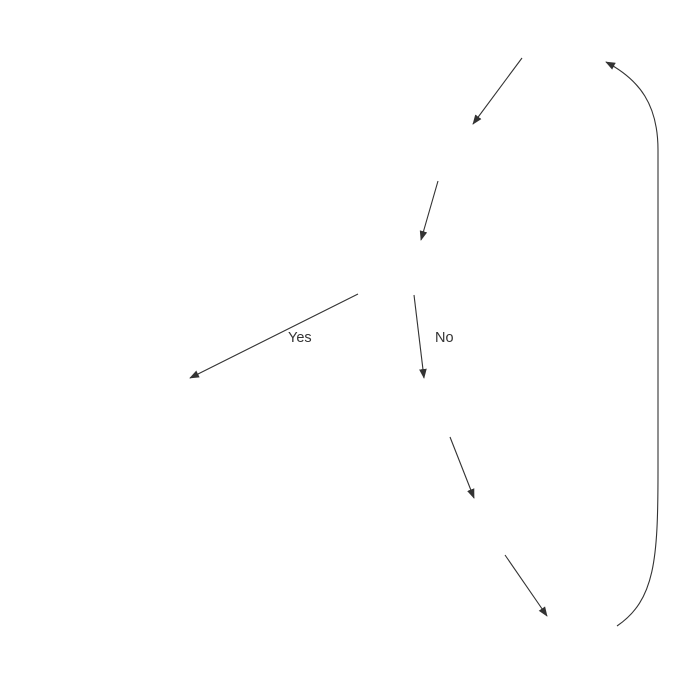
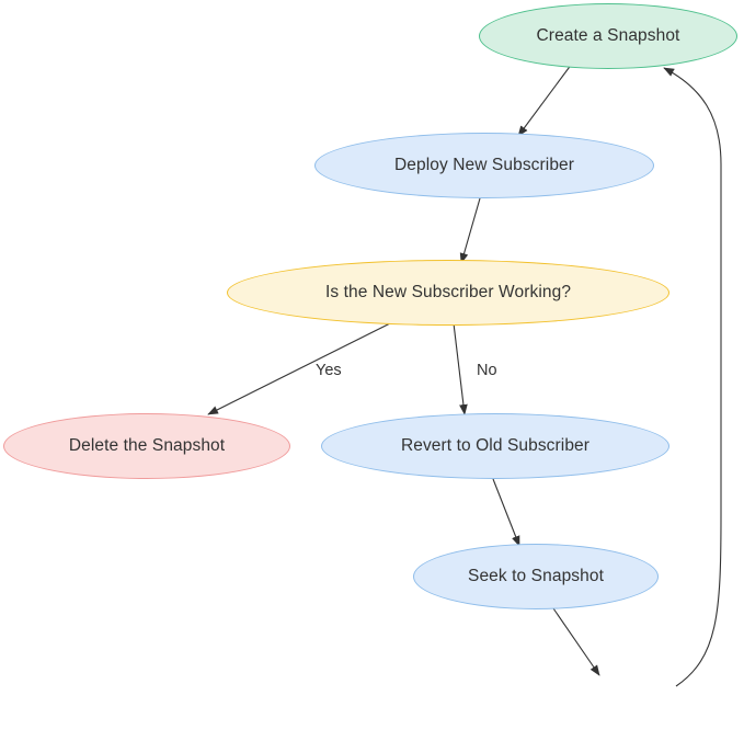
+ Create a Snapshot
+ Deploy New Subscriber
+ Is the New Subscriber Working?
+ Delete the Snapshot
+ Revert to Old Subscriber
+ Seek to Snapshot
  Yes
  No
